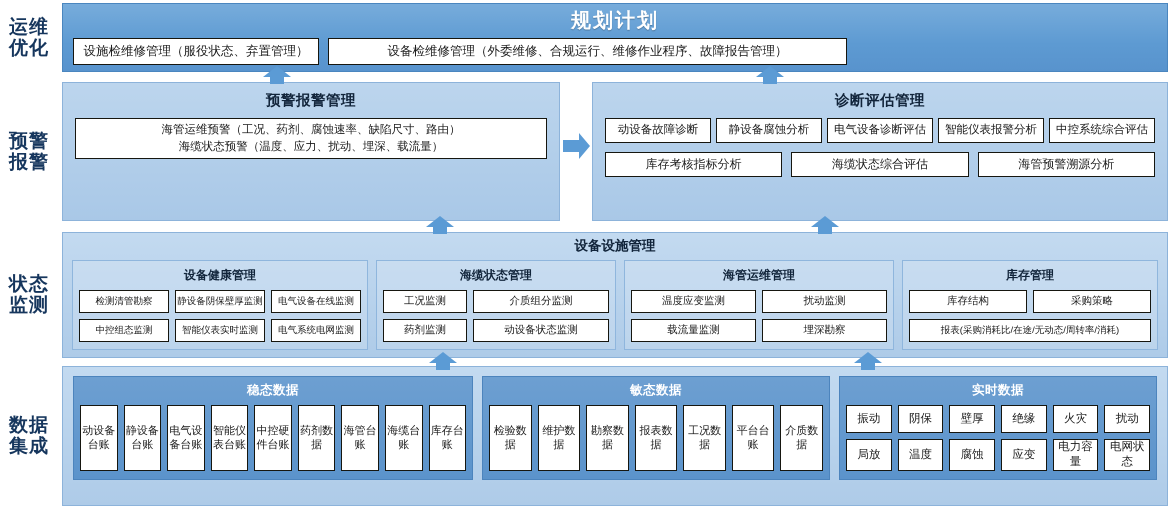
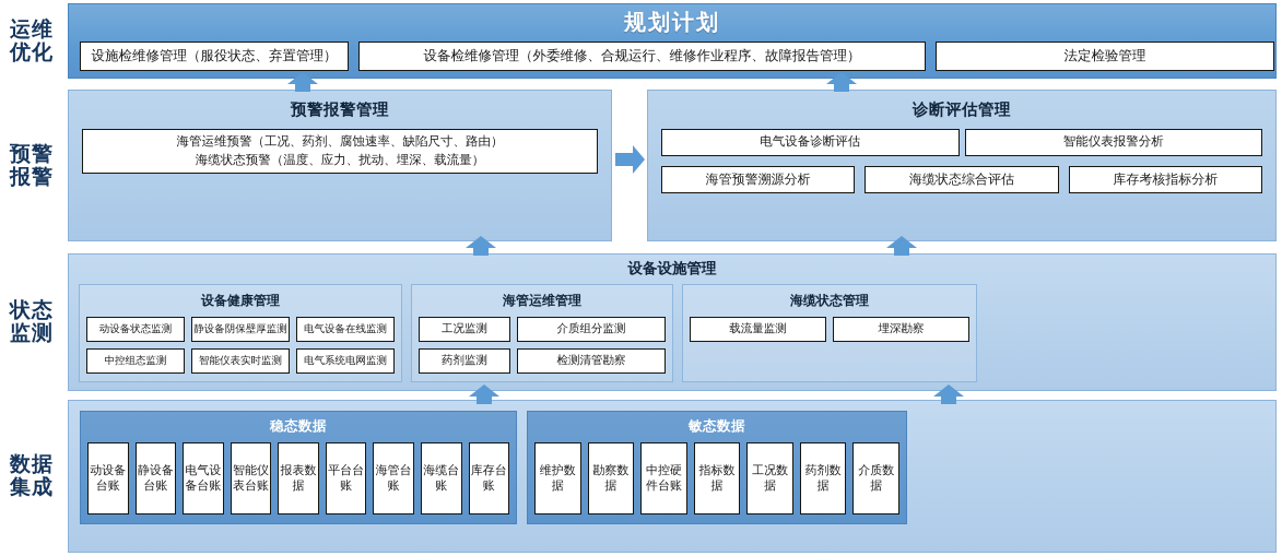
  运维优化
  预警报警
  状态监测
  数据集成
  规划计划
  设施检维修管理（服役状态、弃置管理）
  设备检维修管理（外委维修、合规运行、维修作业程序、故障报告管理）
+ 法定检验管理
  预警报警管理
  海管运维预警（工况、药剂、腐蚀速率、缺陷尺寸、路由）
  海缆状态预警（温度、应力、扰动、埋深、载流量）
  诊断评估管理
- 动设备故障诊断
- 静设备腐蚀分析
  电气设备诊断评估
  智能仪表报警分析
- 中控系统综合评估
- 库存考核指标分析
+ 海管预警溯源分析
  海缆状态综合评估
- 海管预警溯源分析
+ 库存考核指标分析
  设备设施管理
  设备健康管理
- 检测清管勘察
+ 动设备状态监测
  静设备阴保壁厚监测
  电气设备在线监测
  中控组态监测
  智能仪表实时监测
  电气系统电网监测
- 海缆状态管理
+ 海管运维管理
  工况监测
  介质组分监测
  药剂监测
- 动设备状态监测
+ 检测清管勘察
- 海管运维管理
+ 海缆状态管理
- 温度应变监测
- 扰动监测
  载流量监测
  埋深勘察
- 库存管理
- 库存结构
- 采购策略
- 报表(采购消耗比/在途/无动态/周转率/消耗)
  稳态数据
  动设备台账
  静设备台账
  电气设备台账
  智能仪表台账
- 中控硬件台账
+ 报表数据
- 药剂数据
+ 平台台账
  海管台账
  海缆台账
  库存台账
  敏态数据
- 检验数据
  维护数据
  勘察数据
- 报表数据
+ 中控硬件台账
+ 指标数据
  工况数据
- 平台台账
+ 药剂数据
  介质数据
- 实时数据
- 振动
- 阴保
- 壁厚
- 绝缘
- 火灾
- 扰动
- 局放
- 温度
- 腐蚀
- 应变
- 电力容量
- 电网状态
